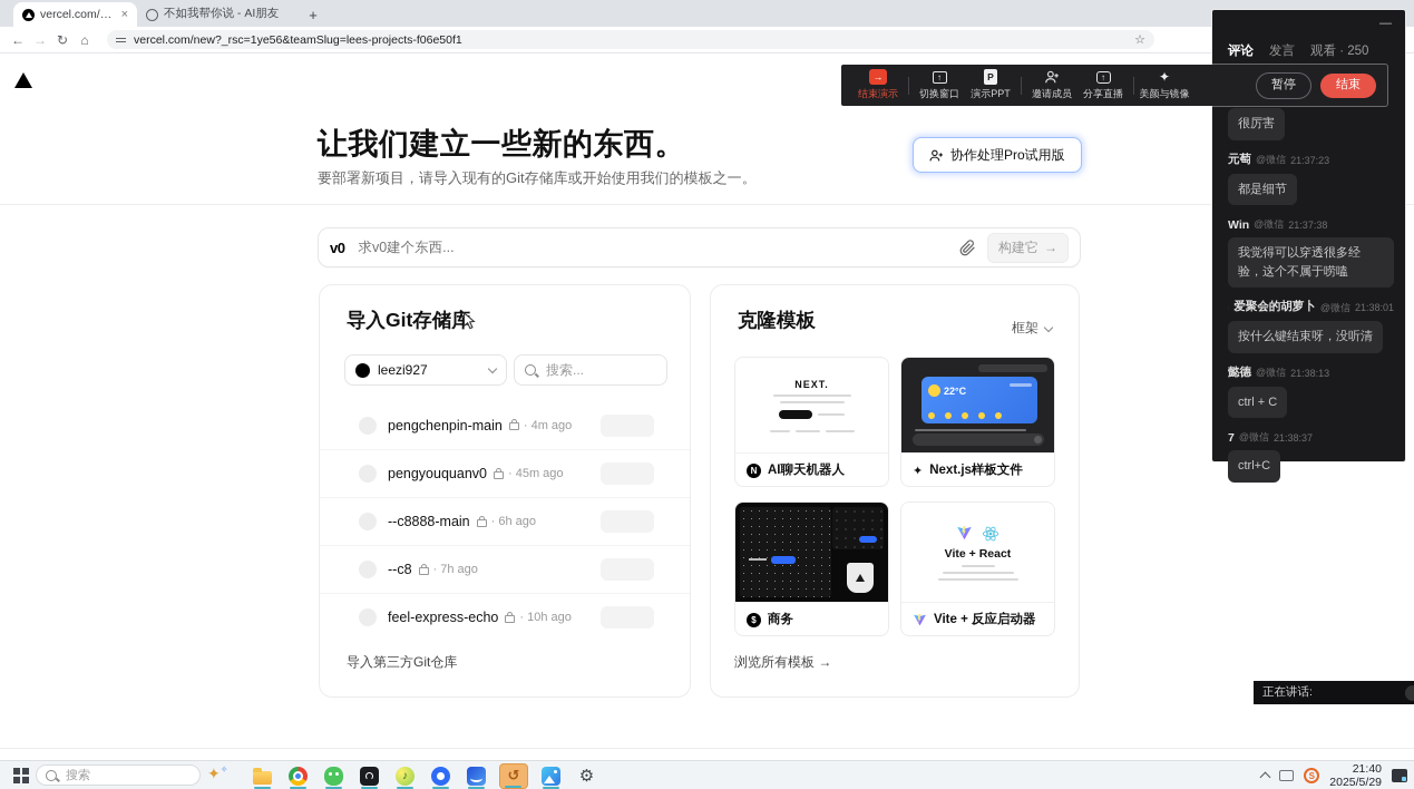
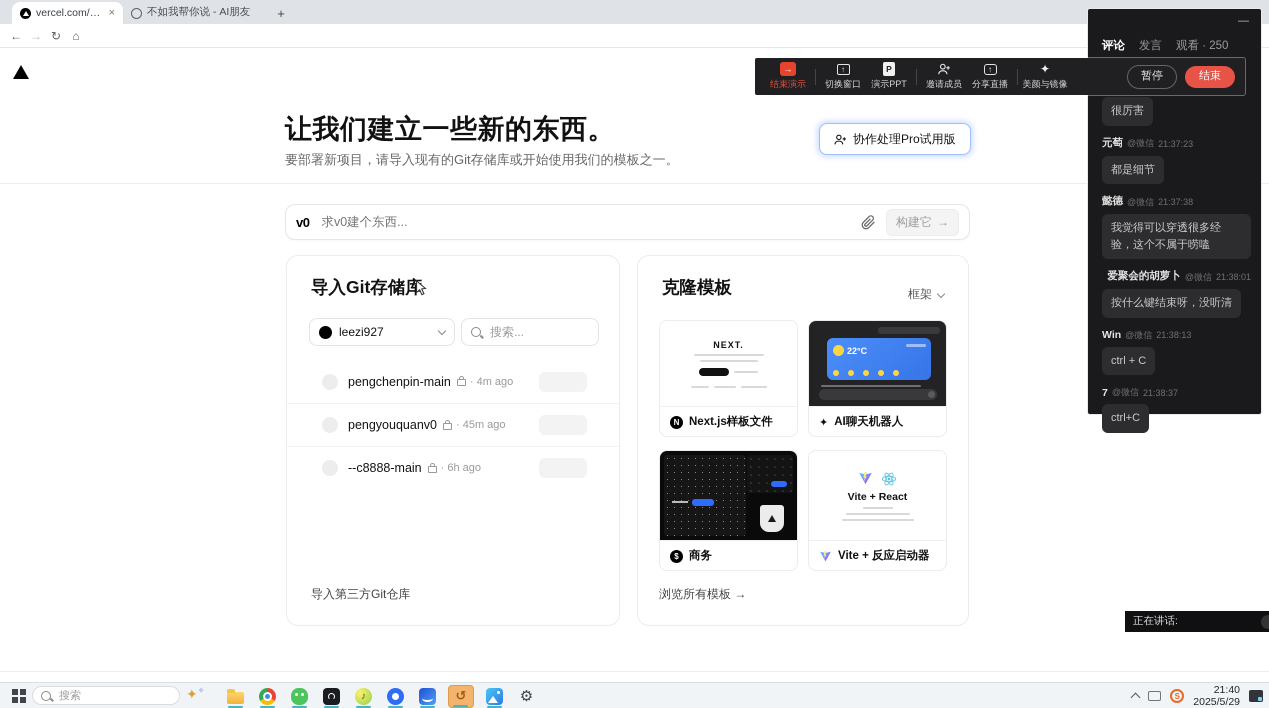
  vercel.com/ne
  ×
  不如我帮你说 - AI朋友
  +
  ←
  →
  ↻
  ⌂
- vercel.com/new?_rsc=1ye56&teamSlug=lees-projects-f06e50f1
- ☆
  让我们建立一些新的东西。
  要部署新项目，请导入现有的Git存储库或开始使用我们的模板之一。
  协作处理Pro试用版
  v0
  求v0建个东西...
  构建它
  →
  导入Git存储库
  leezi927
  搜索...
  pengchenpin-main
  · 4m ago
  pengyouquanv0
  · 45m ago
  --c8888-main
  · 6h ago
- --c8
- · 7h ago
- feel-express-echo
- · 10h ago
  导入第三方Git仓库
  克隆模板
  框架
  NEXT.
  N
- AI聊天机器人
+ Next.js样板文件
  22°C
  ✦
- Next.js样板文件
+ AI聊天机器人
  $
  商务
  Vite + React
  Vite + 反应启动器
  浏览所有模板 →
  →
  结束演示
  ↑
  切换窗口
  P
  演示PPT
  邀请成员
  ↑
  分享直播
  ✦
  美颜与镜像
  暂停
  结束
  —
  评论
  发言
  观看 · 250
  很厉害
  元萄
  @微信
  21:37:23
  都是细节
- Win
+ 懿德
  @微信
  21:37:38
  我觉得可以穿透很多经验，这个不属于唠嗑
  爱聚会的胡萝卜
  @微信
  21:38:01
  按什么键结束呀，没听清
- 懿德
+ Win
  @微信
  21:38:13
  ctrl + C
  7
  @微信
  21:38:37
  ctrl+C
  正在讲话:
  搜索
  ✦✧
  ♪
  ↺
  ⚙
  S
  21:40
  2025/5/29
